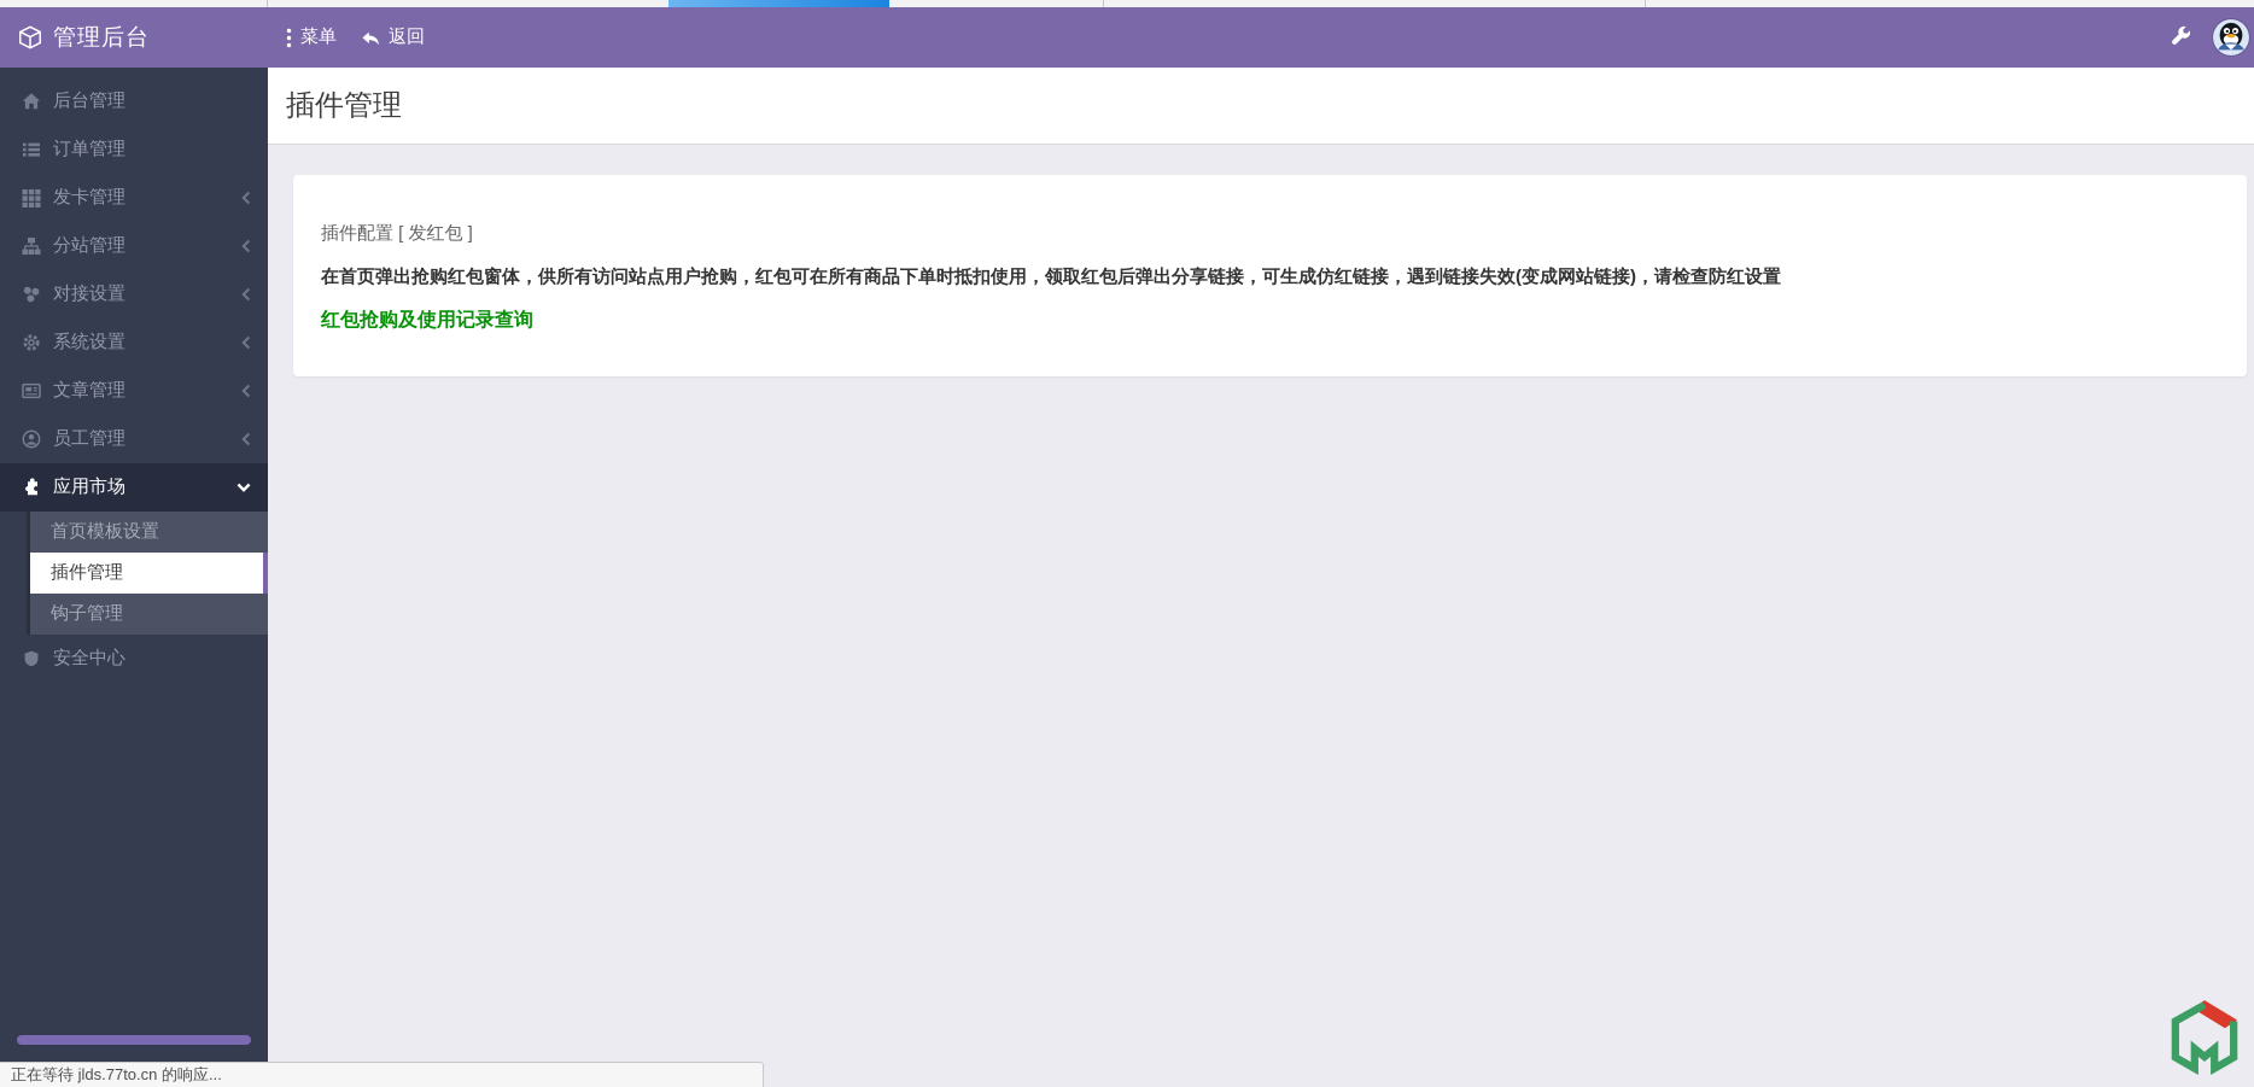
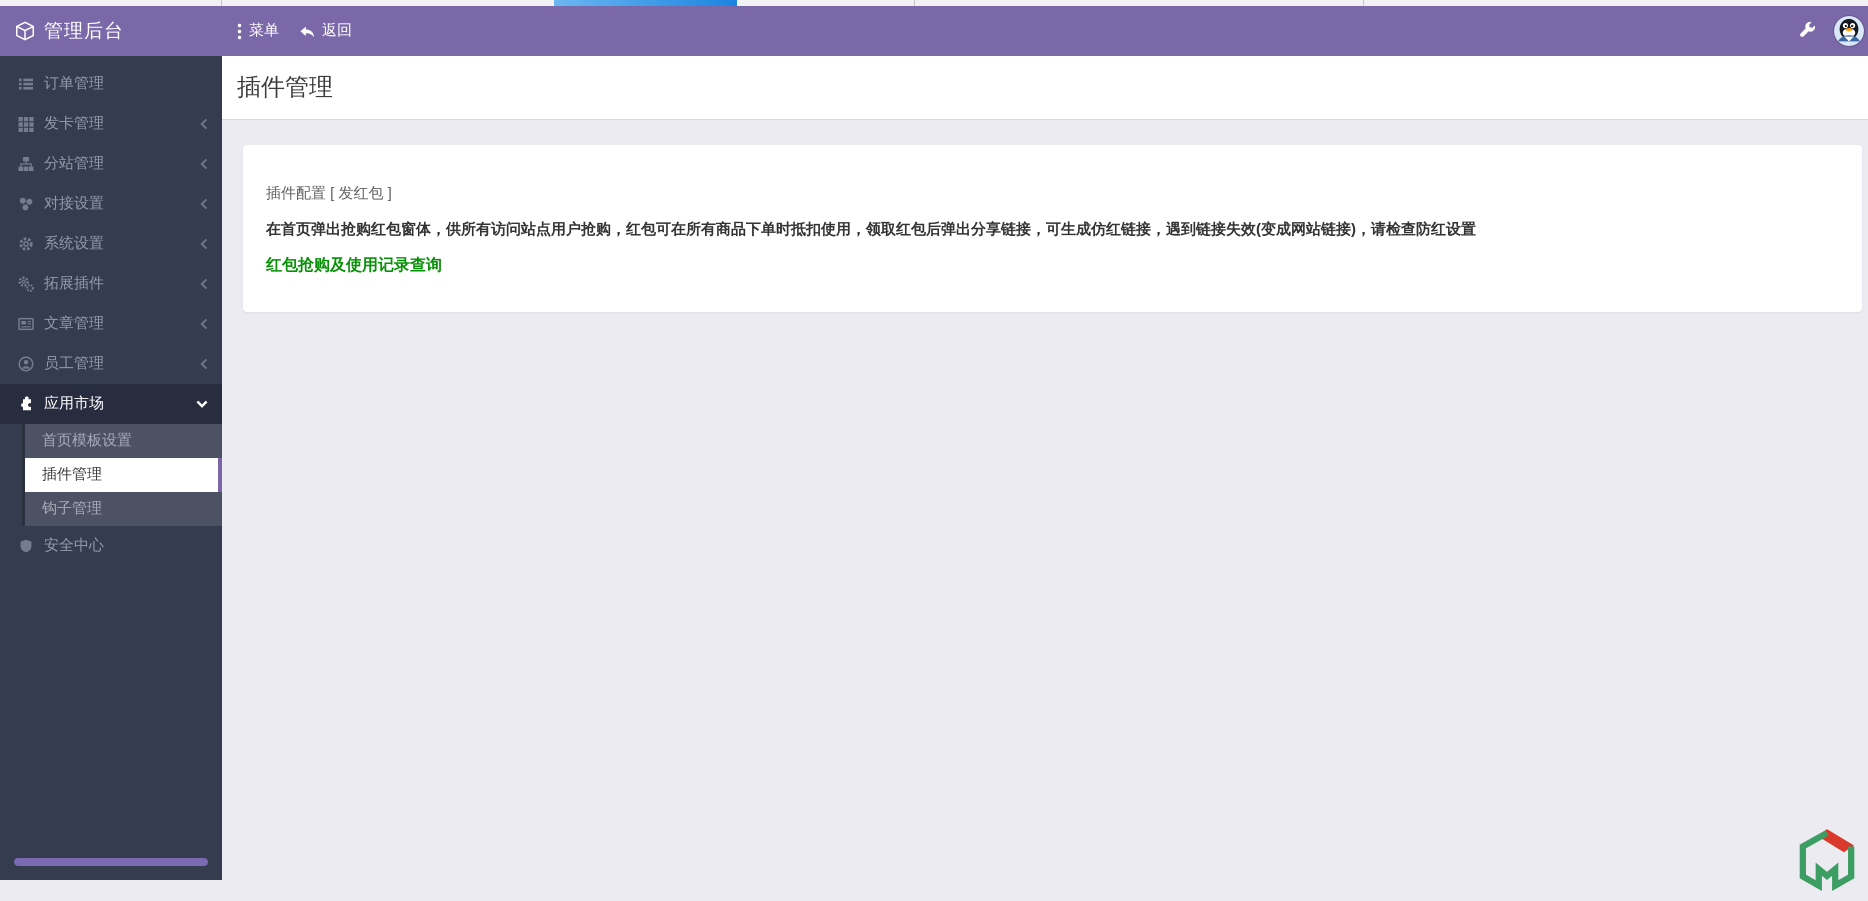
  管理后台
  菜单
  返回
- 后台管理
  订单管理
  发卡管理
  分站管理
  对接设置
  系统设置
+ 拓展插件
  文章管理
  员工管理
  应用市场
  首页模板设置
  插件管理
  钩子管理
  安全中心
  插件管理
  插件配置 [ 发红包 ]
  在首页弹出抢购红包窗体，供所有访问站点用户抢购，红包可在所有商品下单时抵扣使用，领取红包后弹出分享链接，可生成仿红链接，遇到链接失效(变成网站链接)，请检查防红设置
  红包抢购及使用记录查询
- 正在等待 jlds.77to.cn 的响应...
